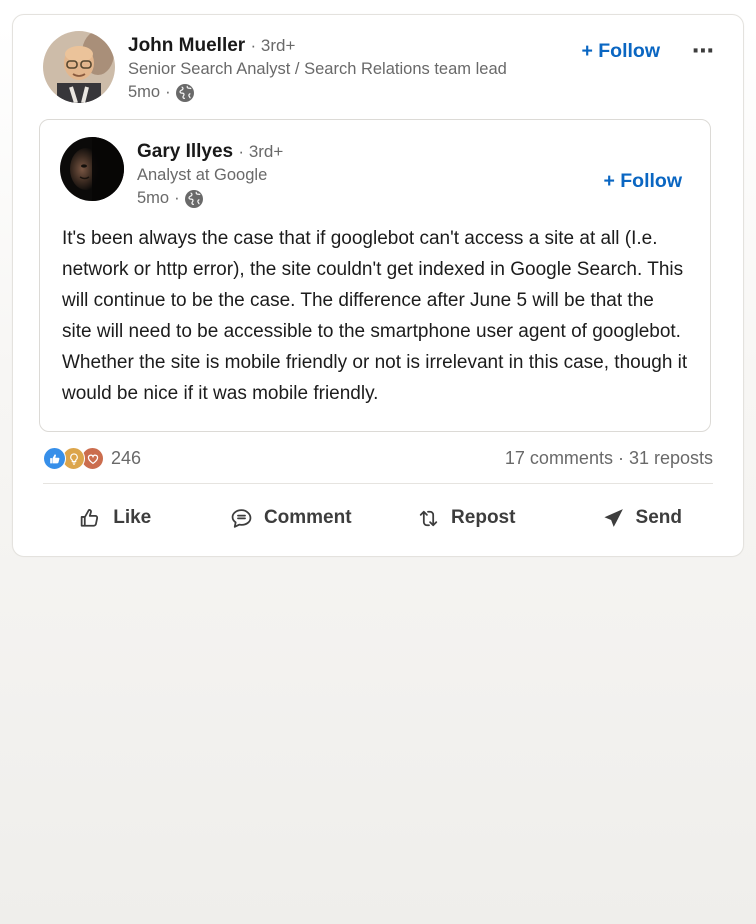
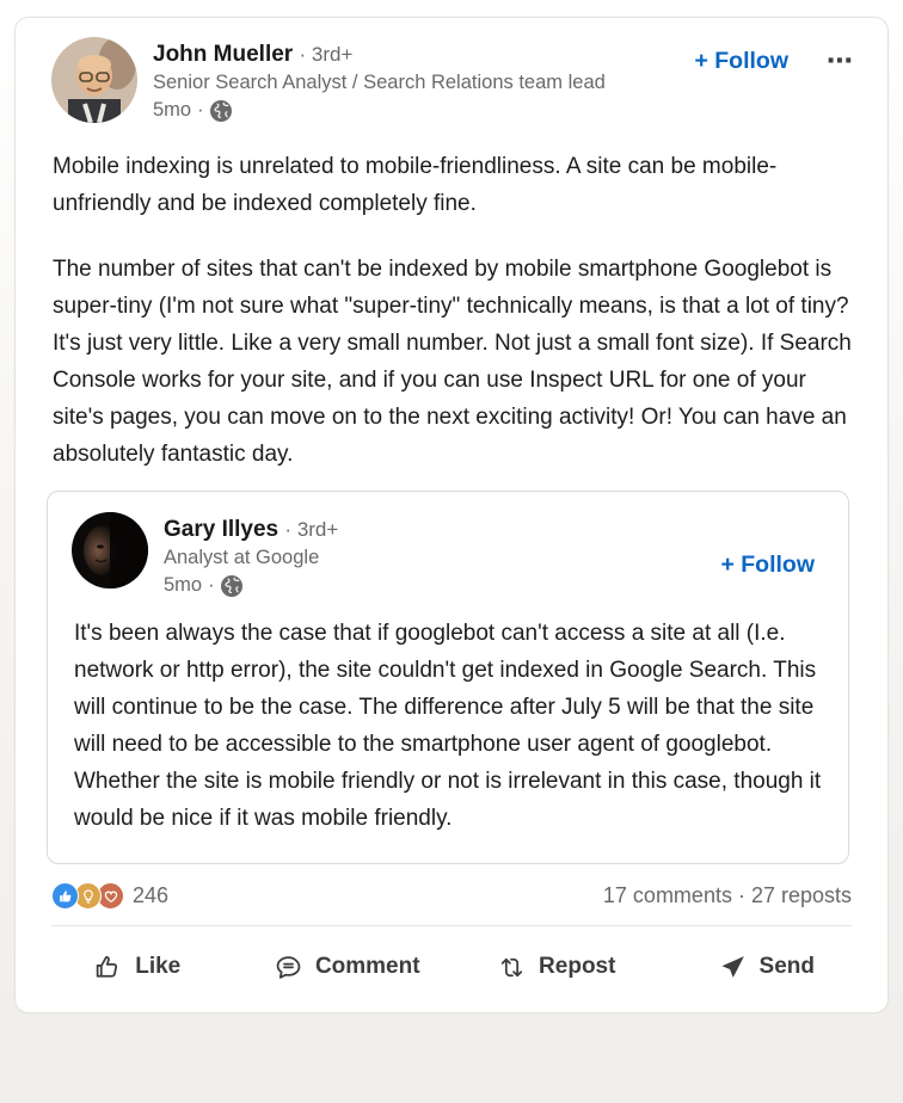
  John Mueller · 3rd+
  Senior Search Analyst / Search Relations team lead
  5mo
  ·
  + Follow
  ⋯
+ Mobile indexing is unrelated to mobile-friendliness. A site can be mobile-unfriendly and be indexed completely fine.
+ The number of sites that can't be indexed by mobile smartphone Googlebot is super-tiny (I'm not sure what "super-tiny" technically means, is that a lot of tiny? It's just very little. Like a very small number. Not just a small font size). If Search Console works for your site, and if you can use Inspect URL for one of your site's pages, you can move on to the next exciting activity! Or! You can have an absolutely fantastic day.
  Gary Illyes · 3rd+
  Analyst at Google
  5mo
  ·
  + Follow
- It's been always the case that if googlebot can't access a site at all (I.e. network or http error), the site couldn't get indexed in Google Search. This will continue to be the case. The difference after June 5 will be that the site will need to be accessible to the smartphone user agent of googlebot. Whether the site is mobile friendly or not is irrelevant in this case, though it would be nice if it was mobile friendly.
+ It's been always the case that if googlebot can't access a site at all (I.e. network or http error), the site couldn't get indexed in Google Search. This will continue to be the case. The difference after July 5 will be that the site will need to be accessible to the smartphone user agent of googlebot. Whether the site is mobile friendly or not is irrelevant in this case, though it would be nice if it was mobile friendly.
  246
- 17 comments · 31 reposts
+ 17 comments · 27 reposts
  Like
  Comment
  Repost
  Send
